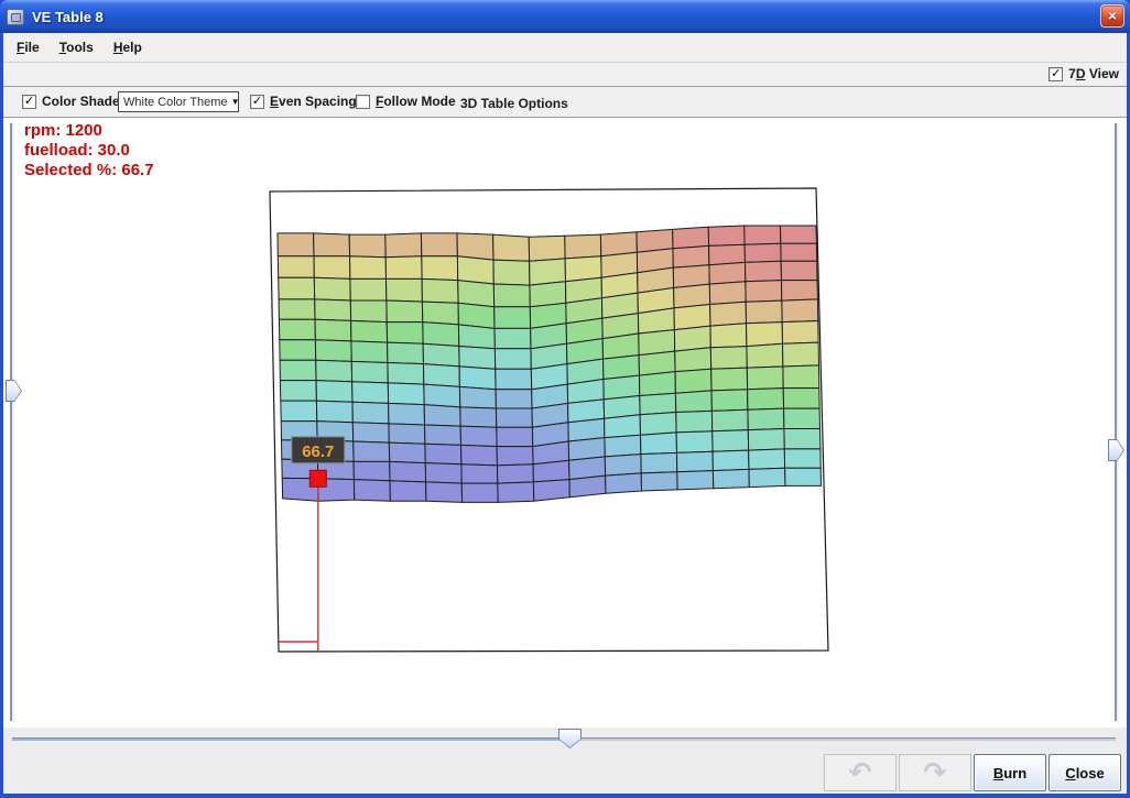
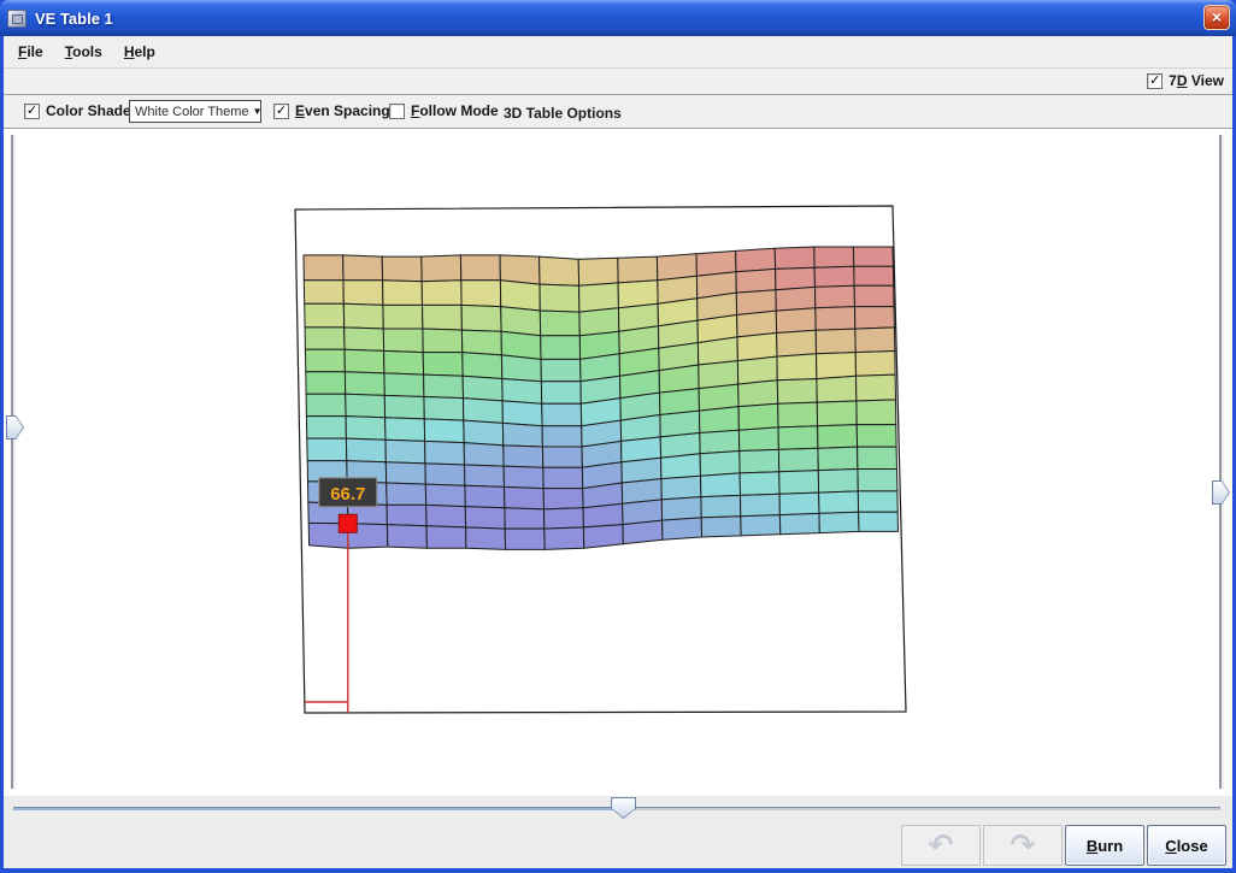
- VE Table 8
+ VE Table 1
  ×
  File
  Tools
  Help
  ✓
  7D View
  ✓
  Color Shade
  White Color Theme
  ▼
  ✓
  Even Spacing
  Follow Mode
  3D Table Options
  66.7
- rpm: 1200
- fuelload: 30.0
- Selected %: 66.7
  ↶
  ↷
  Burn
  Close
